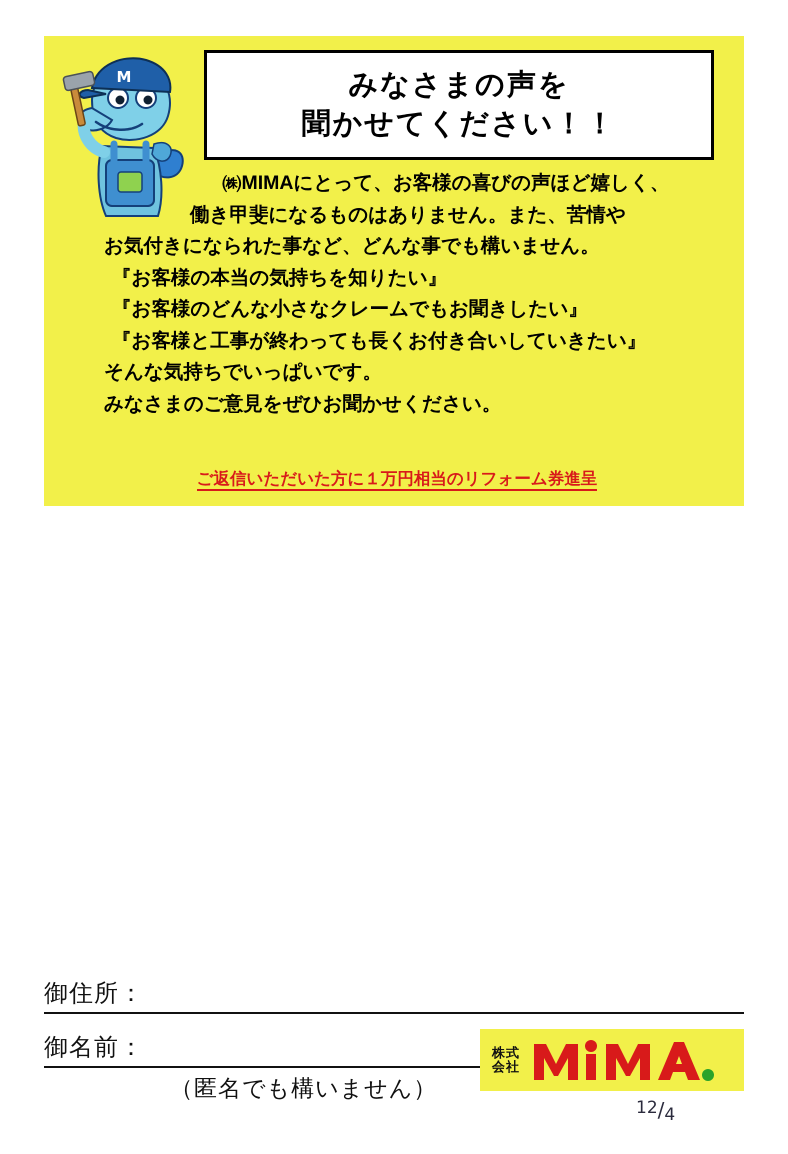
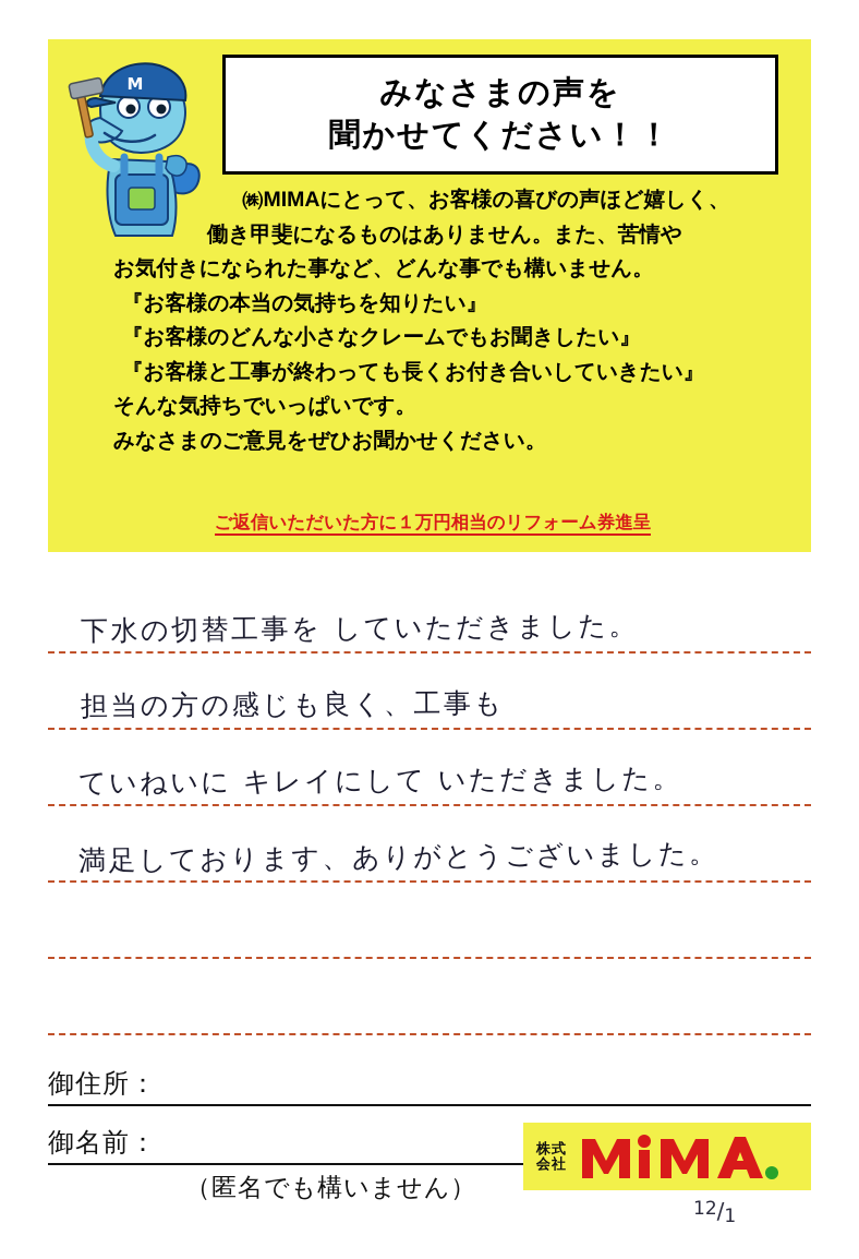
  M
  みなさまの声を
  聞かせてください！！
  ㈱MIMAにとって、お客様の喜びの声ほど嬉しく、
  働き甲斐になるものはありません。また、苦情や
  お気付きになられた事など、どんな事でも構いません。
  『お客様の本当の気持ちを知りたい』
  『お客様のどんな小さなクレームでもお聞きしたい』
  『お客様と工事が終わっても長くお付き合いしていきたい』
  そんな気持ちでいっぱいです。
  みなさまのご意見をぜひお聞かせください。
  ご返信いただいた方に１万円相当のリフォーム券進呈
+ 下水の切替工事を していただきました。
+ 担当の方の感じも良く、工事も
+ ていねいに キレイにして いただきました。
+ 満足しております、ありがとうございました。
  御住所：
  御名前：
  （匿名でも構いません）
  株式
  会社
- 12/4
+ 12/1
